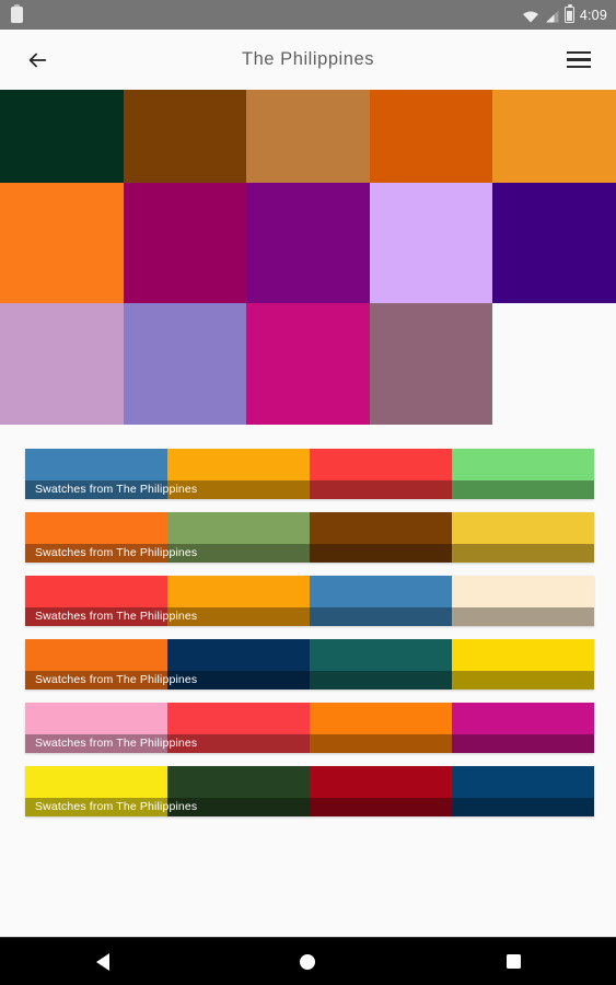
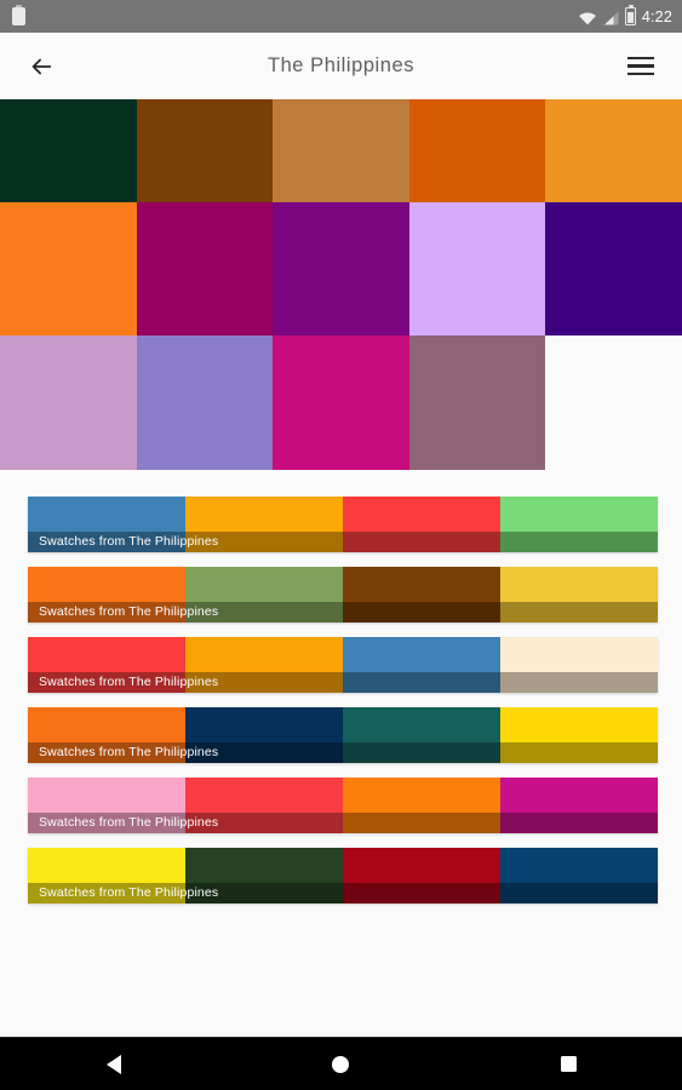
- 4:09
+ 4:22
  The Philippines
  Swatches from The Philippines
  Swatches from The Philippines
  Swatches from The Philippines
  Swatches from The Philippines
  Swatches from The Philippines
  Swatches from The Philippines
